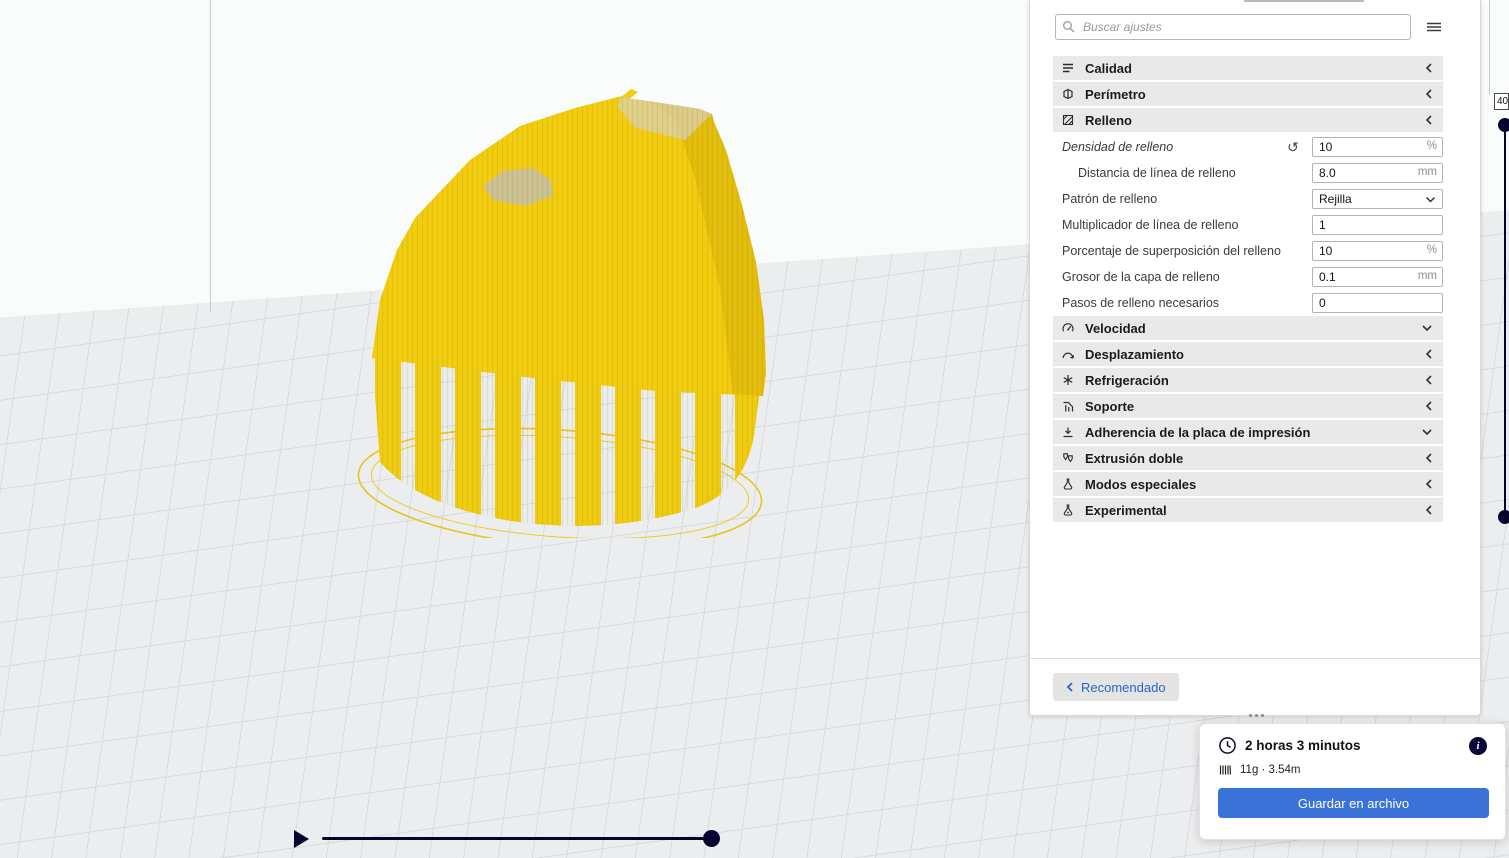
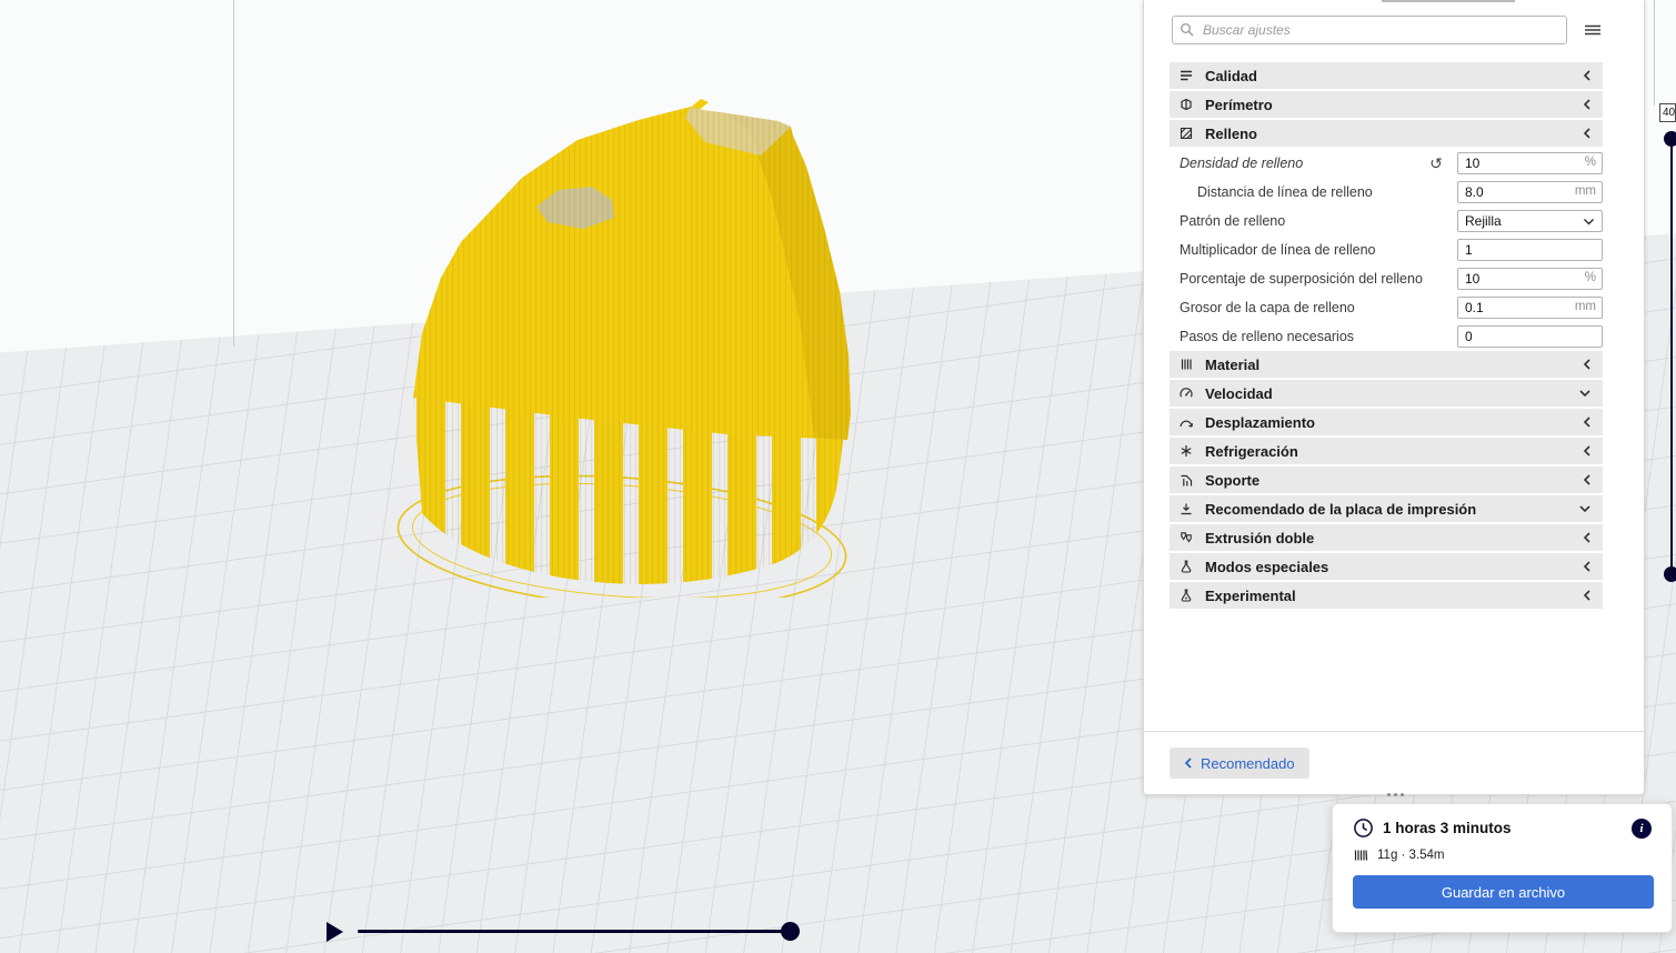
  40
  Buscar ajustes
  Calidad
  Perímetro
  Relleno
  Densidad de relleno
  ↺
  10
  %
  Distancia de línea de relleno
  8.0
  mm
  Patrón de relleno
  Rejilla
  Multiplicador de línea de relleno
  1
  Porcentaje de superposición del relleno
  10
  %
  Grosor de la capa de relleno
  0.1
  mm
  Pasos de relleno necesarios
  0
+ Material
  Velocidad
  Desplazamiento
  Refrigeración
  Soporte
- Adherencia de la placa de impresión
+ Recomendado de la placa de impresión
  Extrusión doble
  Modos especiales
  Experimental
  Recomendado
- 2 horas 3 minutos
+ 1 horas 3 minutos
  11g · 3.54m
  Guardar en archivo
